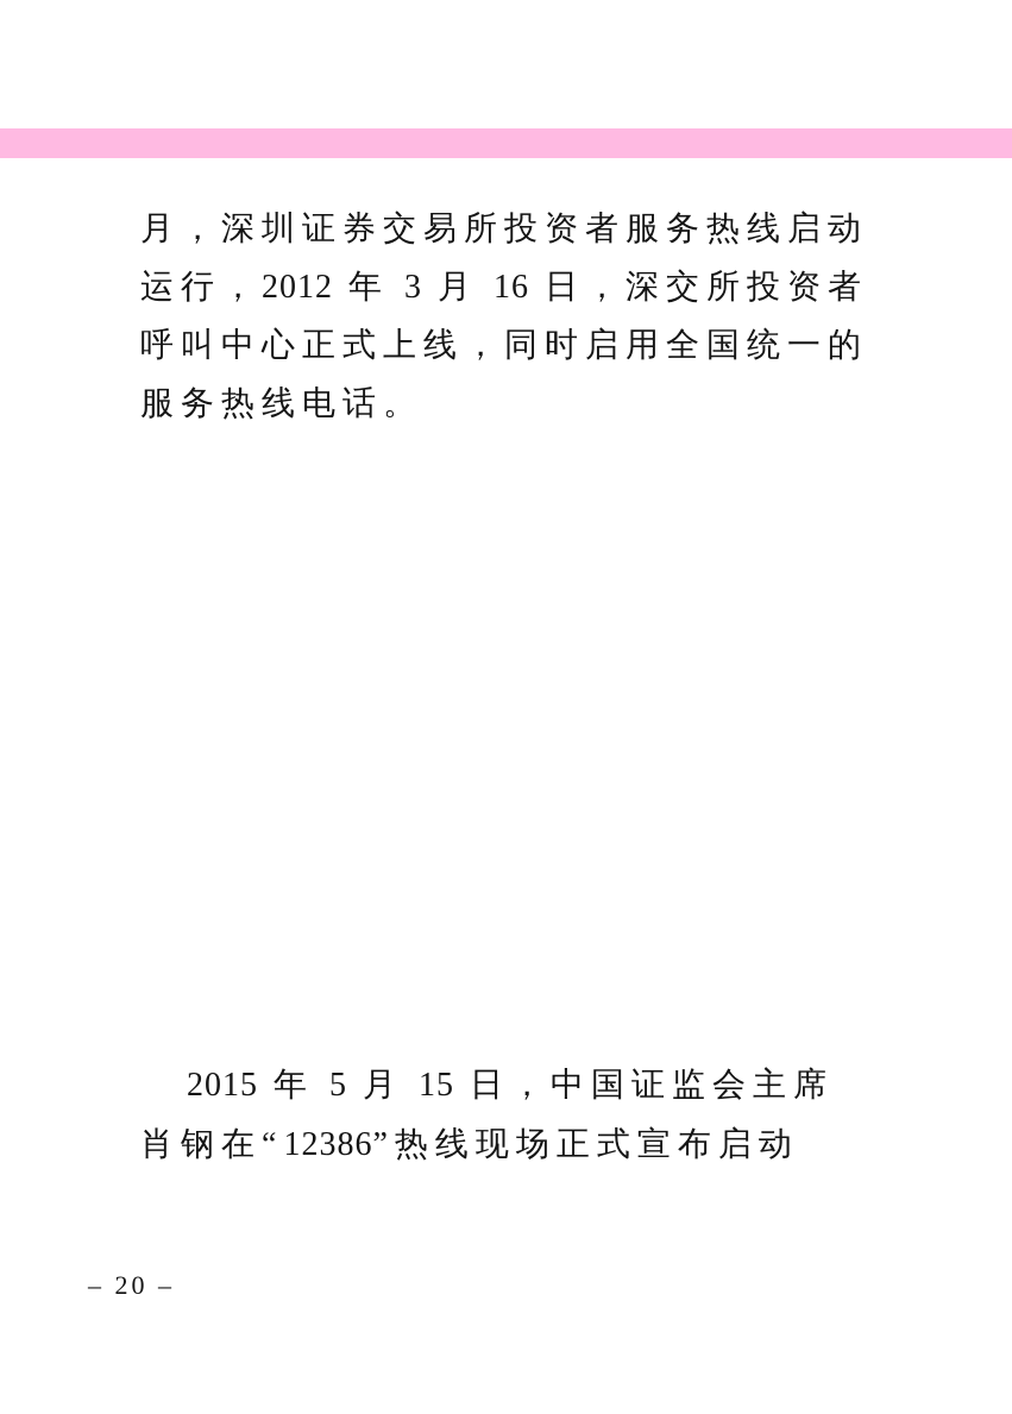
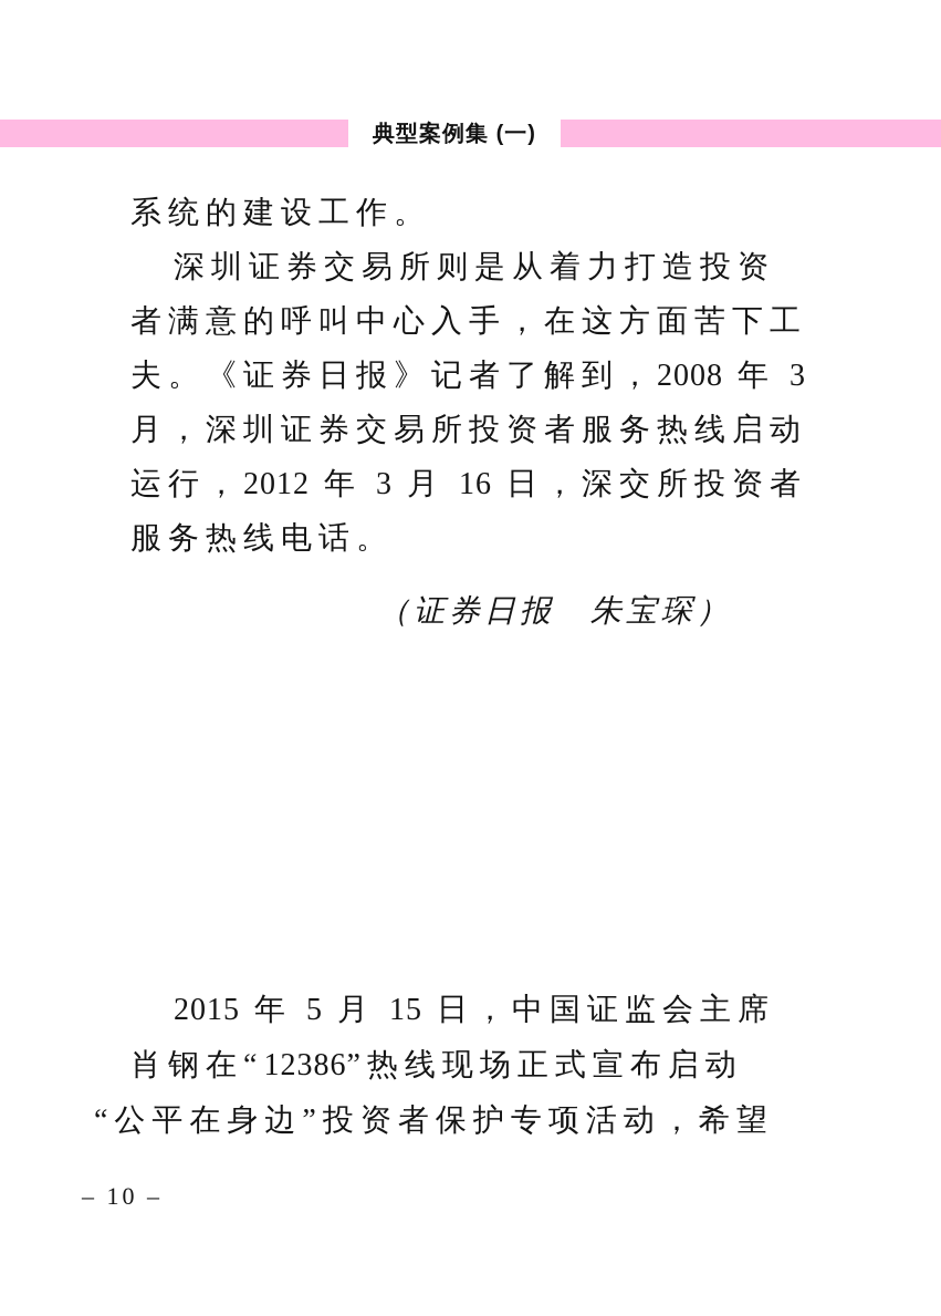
+ 典型案例集 (一)
+ 系统的建设工作。
+ 深圳证券交易所则是从着力打造投资
+ 者满意的呼叫中心入手，在这方面苦下工
+ 夫。《证券日报》记者了解到，2008 年 3
  月，深圳证券交易所投资者服务热线启动
  运行，2012 年 3 月 16 日，深交所投资者
- 呼叫中心正式上线，同时启用全国统一的
  服务热线电话。
+ （证券日报 朱宝琛）
  2015 年 5 月 15 日，中国证监会主席
  肖钢在“12386”热线现场正式宣布启动
+ “公平在身边”投资者保护专项活动，希望
- – 20 –
+ – 10 –
